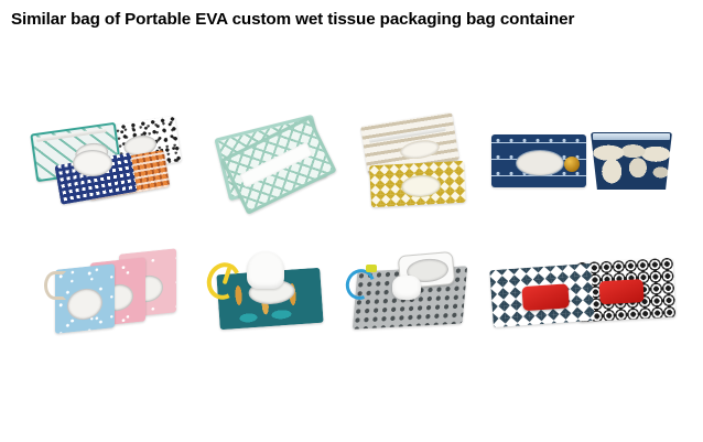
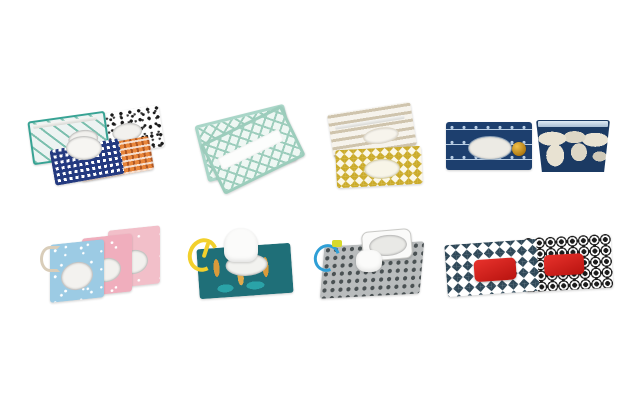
- Similar bag of Portable EVA custom wet tissue packaging bag container
